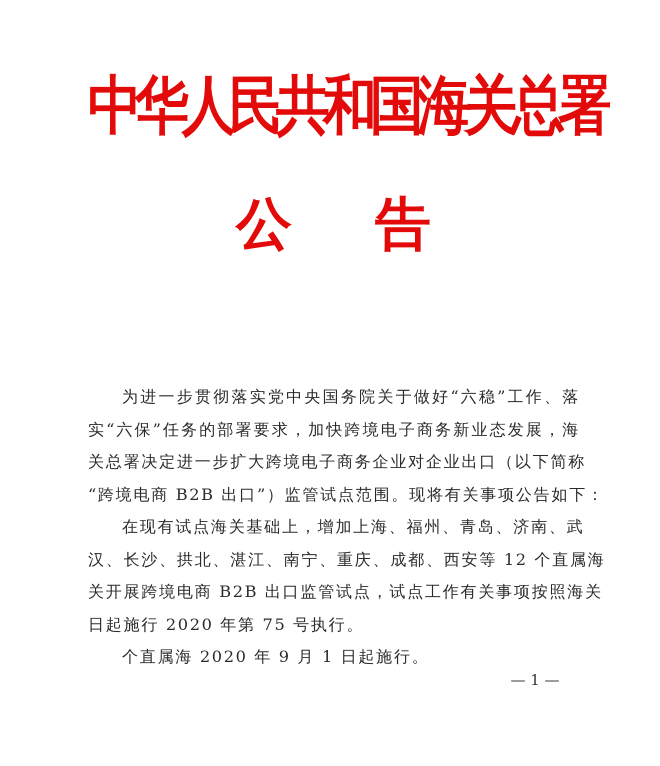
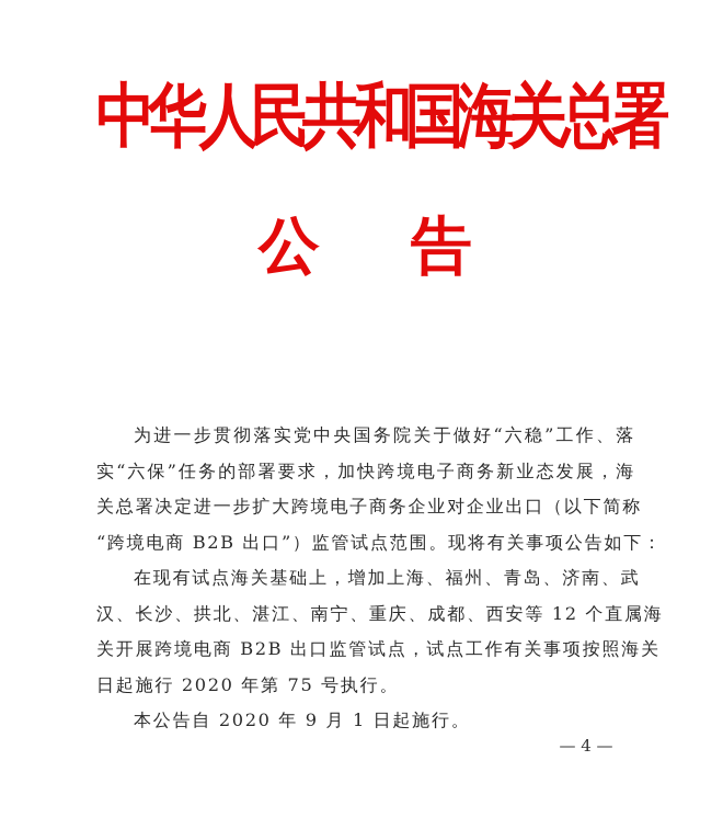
  中华人民共和国海关总署
  公
  告
  为进一步贯彻落实党中央国务院关于做好“六稳”工作、落
  实“六保”任务的部署要求，加快跨境电子商务新业态发展，海
  关总署决定进一步扩大跨境电子商务企业对企业出口（以下简称
  “跨境电商 B2B 出口”）监管试点范围。现将有关事项公告如下：
  在现有试点海关基础上，增加上海、福州、青岛、济南、武
  汉、长沙、拱北、湛江、南宁、重庆、成都、西安等 12 个直属海
  关开展跨境电商 B2B 出口监管试点，试点工作有关事项按照海关
  日起施行 2020 年第 75 号执行。
- 个直属海 2020 年 9 月 1 日起施行。
+ 本公告自 2020 年 9 月 1 日起施行。
- — 1 —
+ — 4 —
